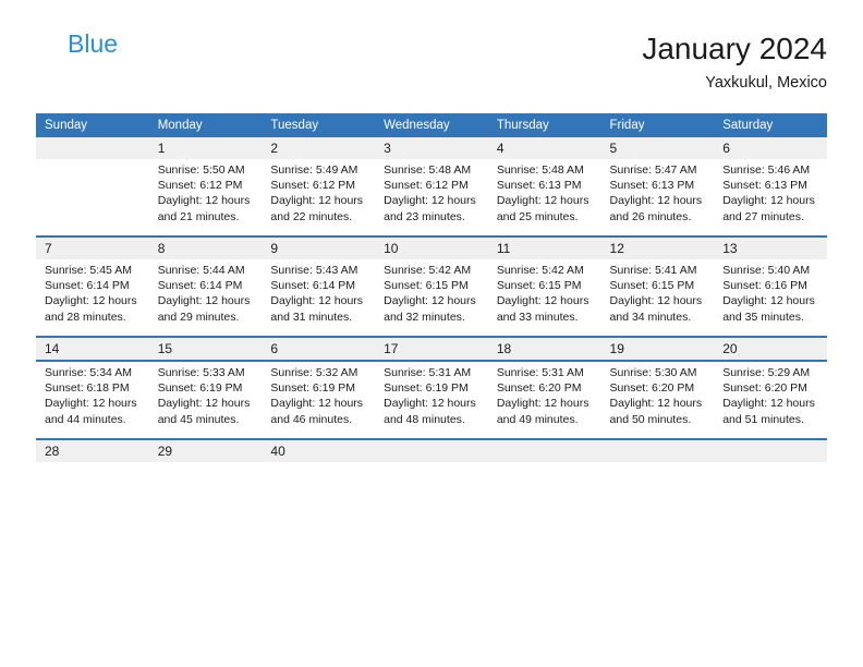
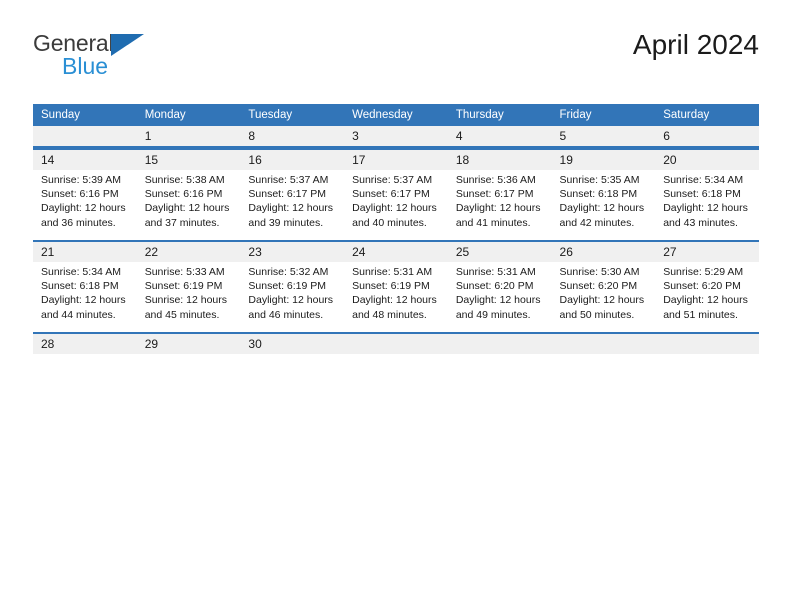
+ General
  Blue
- January 2024
+ April 2024
- Yaxkukul, Mexico
  Sunday	Monday	Tuesday	Wednesday	Thursday	Friday	Saturday
- 	1	2	3	4	5	6
+ 	1	8	3	4	5	6
- 	Sunrise: 5:50 AMSunset: 6:12 PMDaylight: 12 hours and 21 minutes.	Sunrise: 5:49 AMSunset: 6:12 PMDaylight: 12 hours and 22 minutes.	Sunrise: 5:48 AMSunset: 6:12 PMDaylight: 12 hours and 23 minutes.	Sunrise: 5:48 AMSunset: 6:13 PMDaylight: 12 hours and 25 minutes.	Sunrise: 5:47 AMSunset: 6:13 PMDaylight: 12 hours and 26 minutes.	Sunrise: 5:46 AMSunset: 6:13 PMDaylight: 12 hours and 27 minutes.
- 7	8	9	10	11	12	13
- Sunrise: 5:45 AMSunset: 6:14 PMDaylight: 12 hours and 28 minutes.	Sunrise: 5:44 AMSunset: 6:14 PMDaylight: 12 hours and 29 minutes.	Sunrise: 5:43 AMSunset: 6:14 PMDaylight: 12 hours and 31 minutes.	Sunrise: 5:42 AMSunset: 6:15 PMDaylight: 12 hours and 32 minutes.	Sunrise: 5:42 AMSunset: 6:15 PMDaylight: 12 hours and 33 minutes.	Sunrise: 5:41 AMSunset: 6:15 PMDaylight: 12 hours and 34 minutes.	Sunrise: 5:40 AMSunset: 6:16 PMDaylight: 12 hours and 35 minutes.
- 14	15	6	17	18	19	20
+ 14	15	16	17	18	19	20
+ Sunrise: 5:39 AMSunset: 6:16 PMDaylight: 12 hours and 36 minutes.	Sunrise: 5:38 AMSunset: 6:16 PMDaylight: 12 hours and 37 minutes.	Sunrise: 5:37 AMSunset: 6:17 PMDaylight: 12 hours and 39 minutes.	Sunrise: 5:37 AMSunset: 6:17 PMDaylight: 12 hours and 40 minutes.	Sunrise: 5:36 AMSunset: 6:17 PMDaylight: 12 hours and 41 minutes.	Sunrise: 5:35 AMSunset: 6:18 PMDaylight: 12 hours and 42 minutes.	Sunrise: 5:34 AMSunset: 6:18 PMDaylight: 12 hours and 43 minutes.
+ 21	22	23	24	25	26	27
- Sunrise: 5:34 AMSunset: 6:18 PMDaylight: 12 hours and 44 minutes.	Sunrise: 5:33 AMSunset: 6:19 PMDaylight: 12 hours and 45 minutes.	Sunrise: 5:32 AMSunset: 6:19 PMDaylight: 12 hours and 46 minutes.	Sunrise: 5:31 AMSunset: 6:19 PMDaylight: 12 hours and 48 minutes.	Sunrise: 5:31 AMSunset: 6:20 PMDaylight: 12 hours and 49 minutes.	Sunrise: 5:30 AMSunset: 6:20 PMDaylight: 12 hours and 50 minutes.	Sunrise: 5:29 AMSunset: 6:20 PMDaylight: 12 hours and 51 minutes.
+ Sunrise: 5:34 AMSunset: 6:18 PMDaylight: 12 hours and 44 minutes.	Sunrise: 5:33 AMSunset: 6:19 PMSunrise: 12 hours and 45 minutes.	Sunrise: 5:32 AMSunset: 6:19 PMDaylight: 12 hours and 46 minutes.	Sunrise: 5:31 AMSunset: 6:19 PMDaylight: 12 hours and 48 minutes.	Sunrise: 5:31 AMSunset: 6:20 PMDaylight: 12 hours and 49 minutes.	Sunrise: 5:30 AMSunset: 6:20 PMDaylight: 12 hours and 50 minutes.	Sunrise: 5:29 AMSunset: 6:20 PMDaylight: 12 hours and 51 minutes.
- 28	29	40
+ 28	29	30
